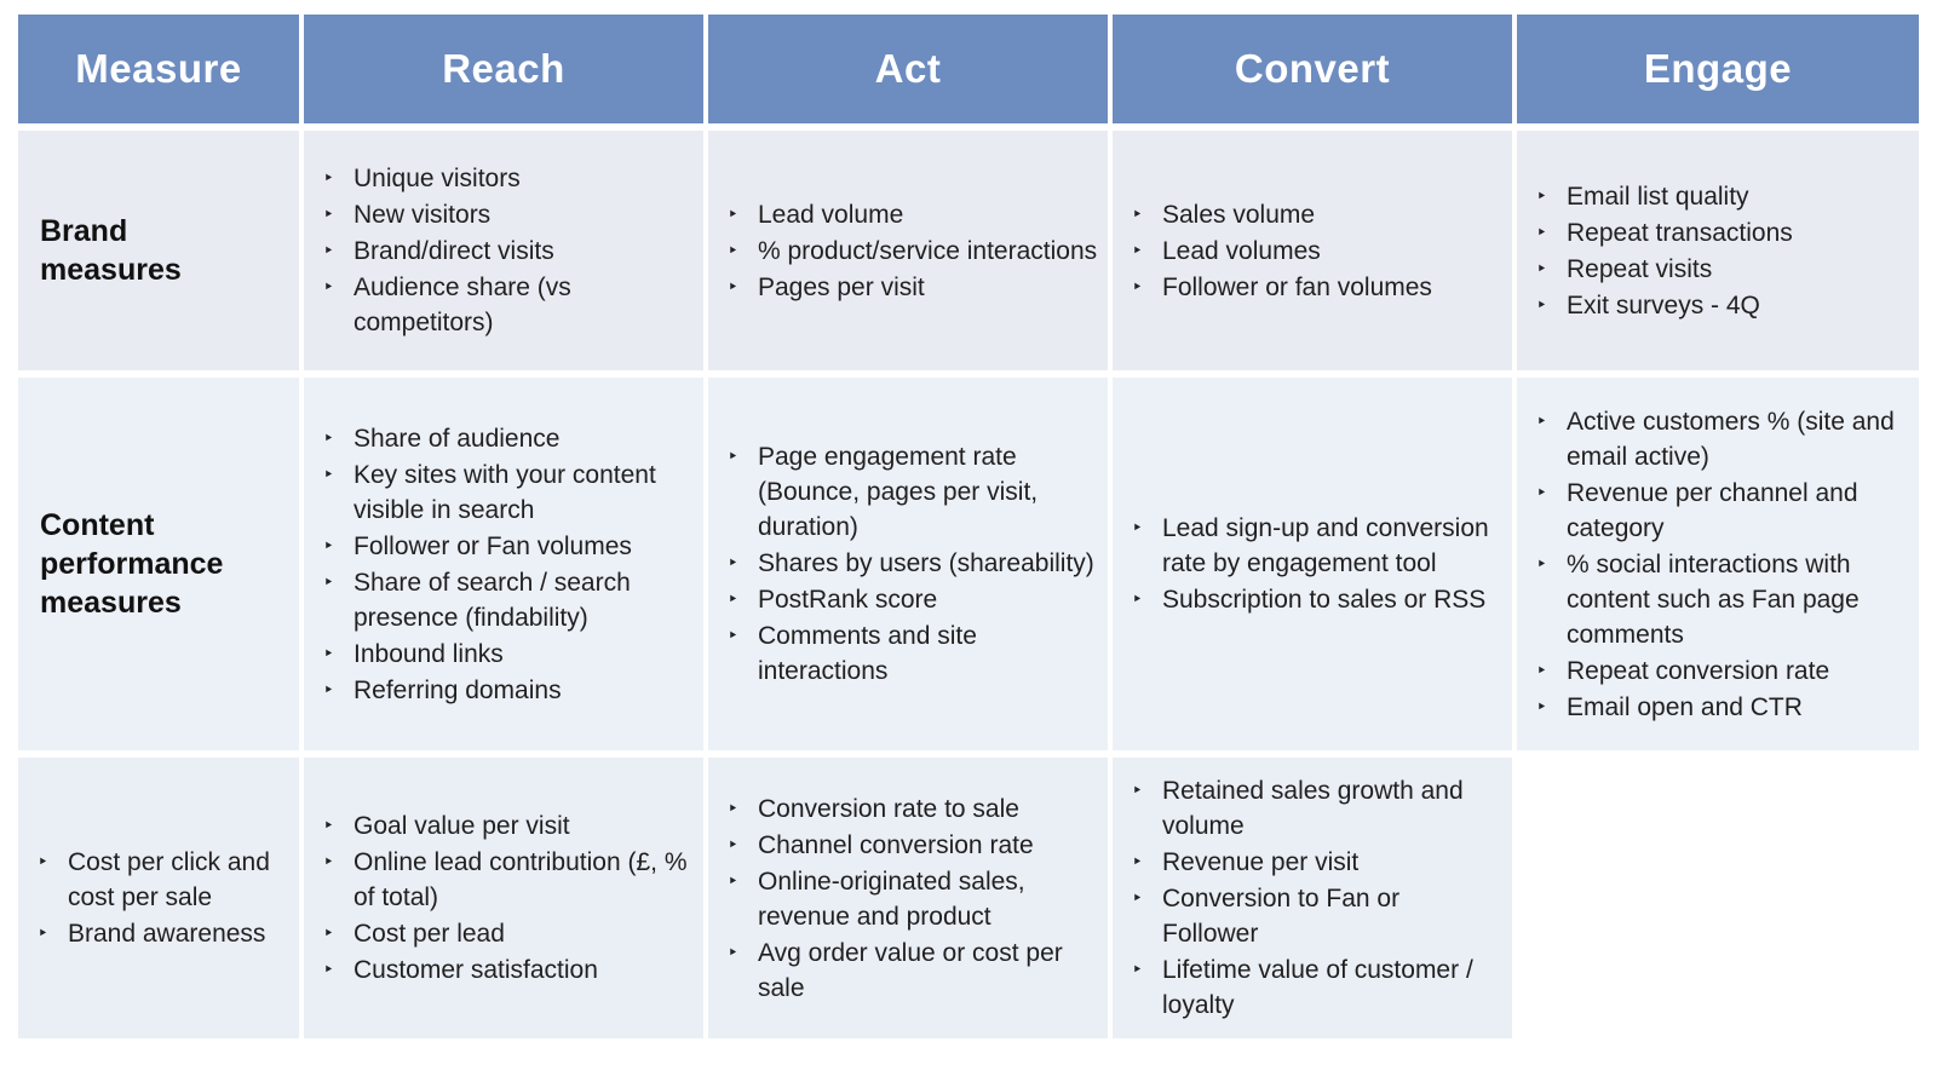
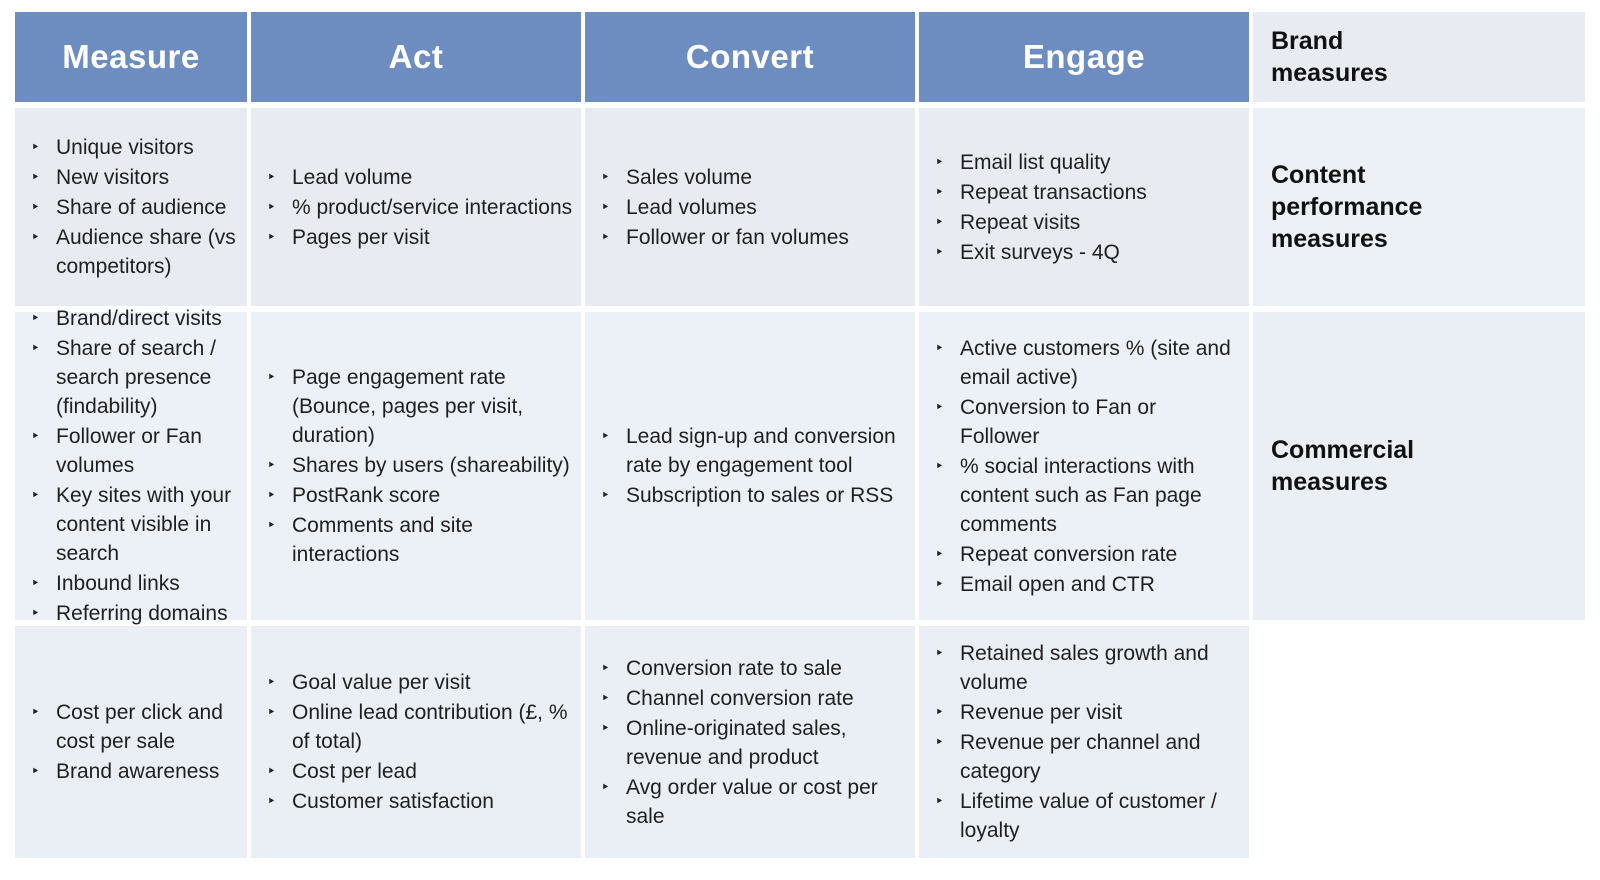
  Measure
- Reach
  Act
  Convert
  Engage
  Brand measures
  ‣
  Unique visitors
  ‣
  New visitors
  ‣
- Brand/direct visits
+ Share of audience
  ‣
  Audience share (vs competitors)
  ‣
  Lead volume
  ‣
  % product/service interactions
  ‣
  Pages per visit
  ‣
  Sales volume
  ‣
  Lead volumes
  ‣
  Follower or fan volumes
  ‣
  Email list quality
  ‣
  Repeat transactions
  ‣
  Repeat visits
  ‣
  Exit surveys - 4Q
  Content performance measures
  ‣
- Share of audience
+ Brand/direct visits
  ‣
- Key sites with your content visible in search
+ Share of search / search presence (findability)
  ‣
  Follower or Fan volumes
  ‣
- Share of search / search presence (findability)
+ Key sites with your content visible in search
  ‣
  Inbound links
  ‣
  Referring domains
  ‣
  Page engagement rate (Bounce, pages per visit, duration)
  ‣
  Shares by users (shareability)
  ‣
  PostRank score
  ‣
  Comments and site interactions
  ‣
  Lead sign-up and conversion rate by engagement tool
  ‣
  Subscription to sales or RSS
  ‣
  Active customers % (site and email active)
  ‣
- Revenue per channel and category
+ Conversion to Fan or Follower
  ‣
  % social interactions with content such as Fan page comments
  ‣
  Repeat conversion rate
  ‣
  Email open and CTR
+ Commercial measures
  ‣
  Cost per click and cost per sale
  ‣
  Brand awareness
  ‣
  Goal value per visit
  ‣
  Online lead contribution (£, % of total)
  ‣
  Cost per lead
  ‣
  Customer satisfaction
  ‣
  Conversion rate to sale
  ‣
  Channel conversion rate
  ‣
  Online-originated sales, revenue and product
  ‣
  Avg order value or cost per sale
  ‣
  Retained sales growth and volume
  ‣
  Revenue per visit
  ‣
- Conversion to Fan or Follower
+ Revenue per channel and category
  ‣
  Lifetime value of customer / loyalty
